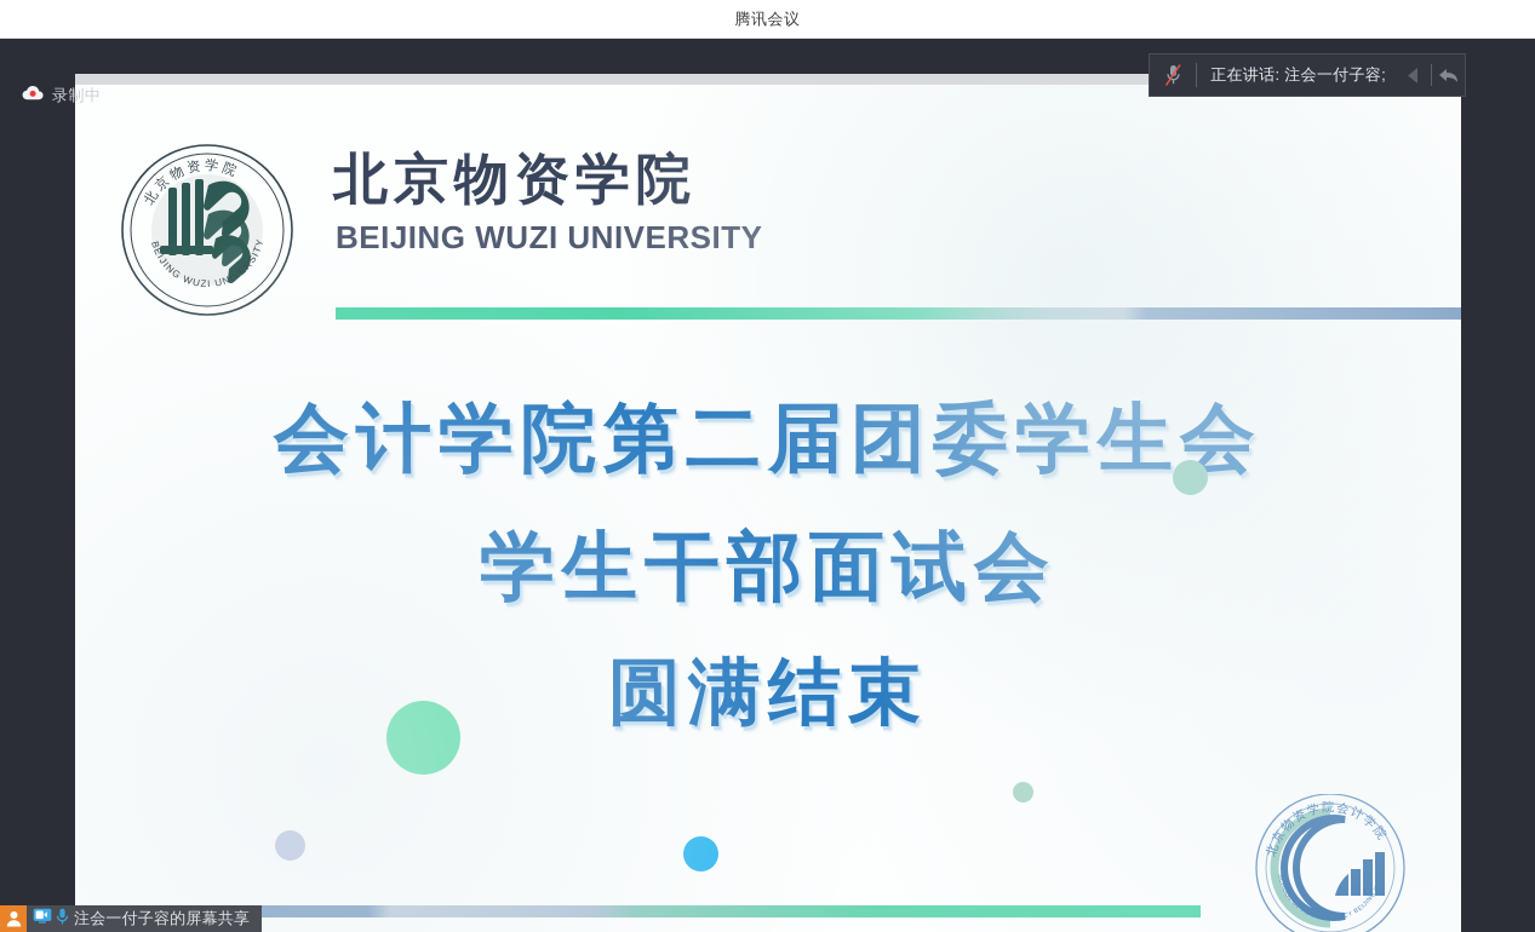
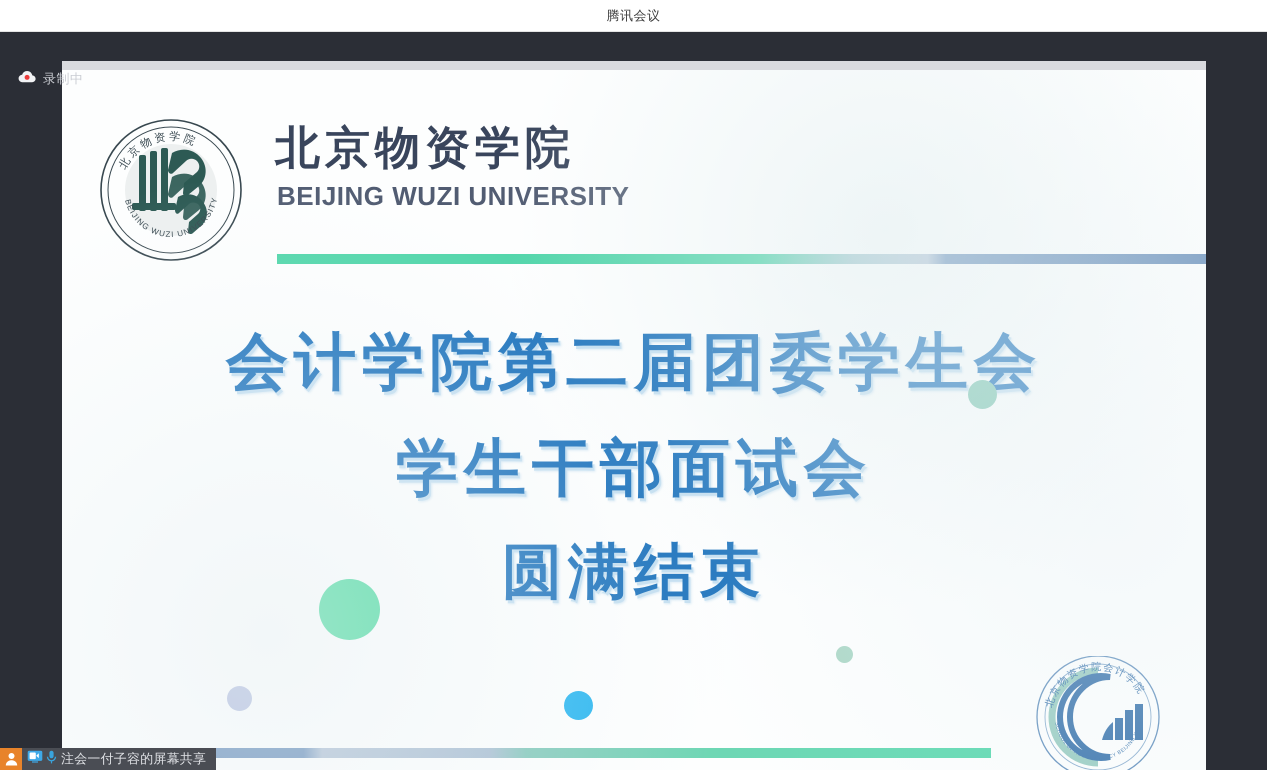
  腾讯会议
  录制中
- 正在讲话: 注会一付子容;
  注会一付子容的屏幕共享
